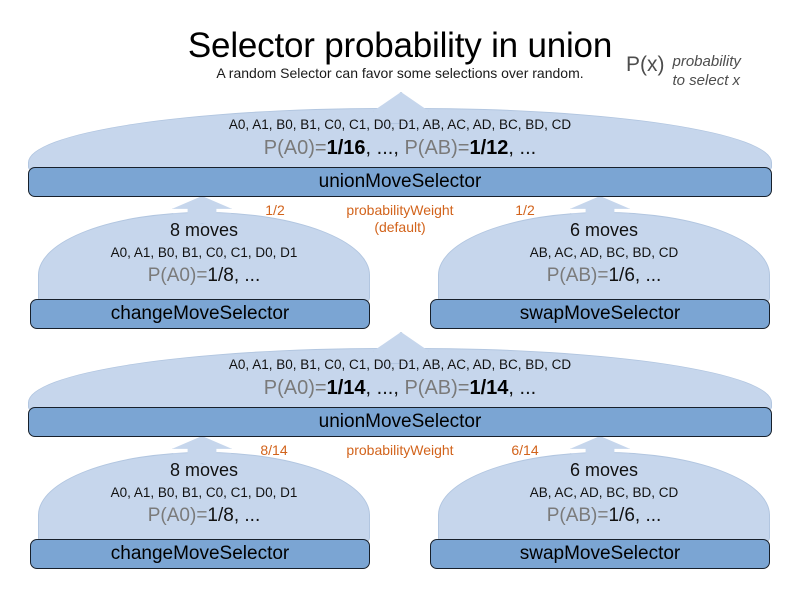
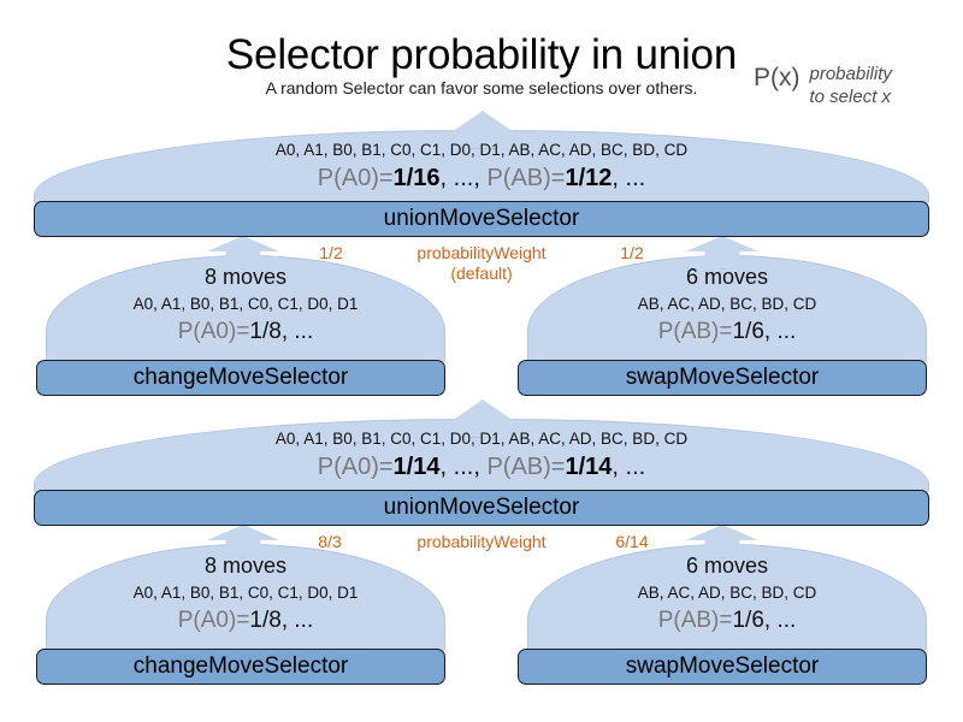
  Selector probability in union
- A random Selector can favor some selections over random.
+ A random Selector can favor some selections over others.
  P(x)
  probability
  to select x
  A0, A1, B0, B1, C0, C1, D0, D1, AB, AC, AD, BC, BD, CD
  P(A0)=1/16, ..., P(AB)=1/12, ...
  unionMoveSelector
  1/2
  probabilityWeight
  (default)
  1/2
  8 moves
  A0, A1, B0, B1, C0, C1, D0, D1
  P(A0)=1/8, ...
  changeMoveSelector
  6 moves
  AB, AC, AD, BC, BD, CD
  P(AB)=1/6, ...
  swapMoveSelector
  A0, A1, B0, B1, C0, C1, D0, D1, AB, AC, AD, BC, BD, CD
  P(A0)=1/14, ..., P(AB)=1/14, ...
  unionMoveSelector
- 8/14
+ 8/3
  probabilityWeight
  6/14
  8 moves
  A0, A1, B0, B1, C0, C1, D0, D1
  P(A0)=1/8, ...
  changeMoveSelector
  6 moves
  AB, AC, AD, BC, BD, CD
  P(AB)=1/6, ...
  swapMoveSelector
